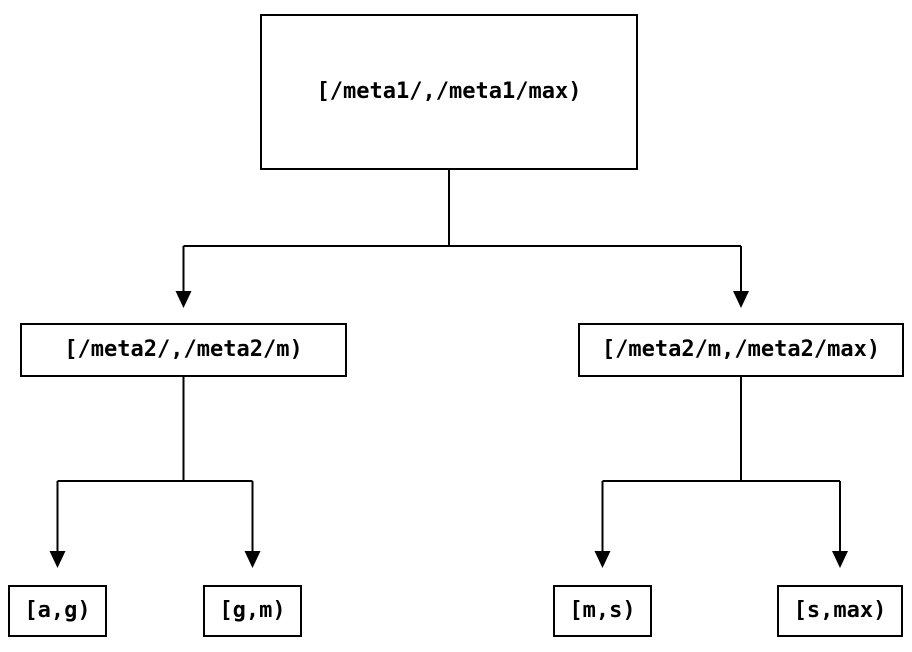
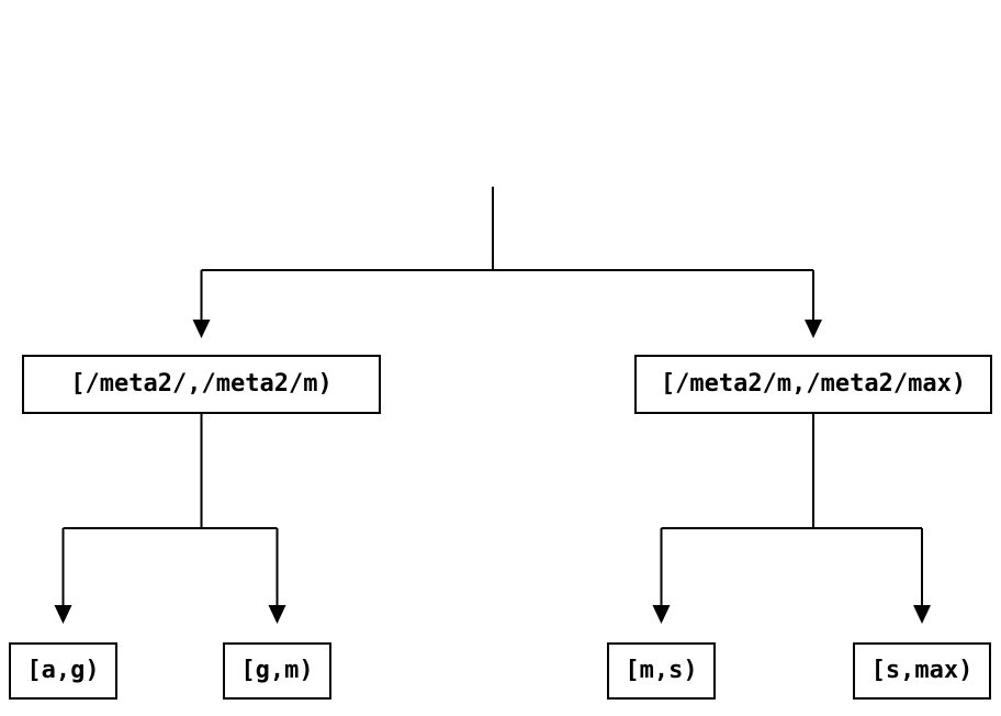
- [/meta1/,/meta1/max)
  [/meta2/,/meta2/m)
  [/meta2/m,/meta2/max)
  [a,g)
  [g,m)
  [m,s)
  [s,max)
